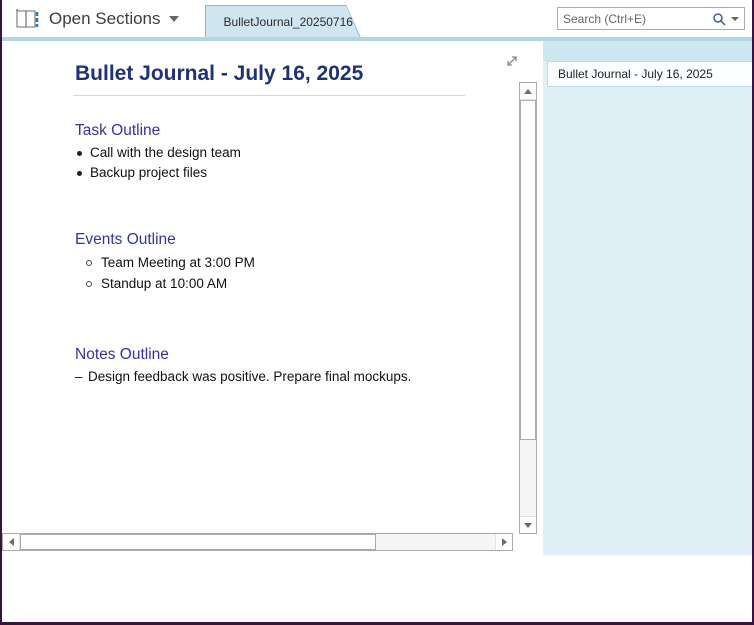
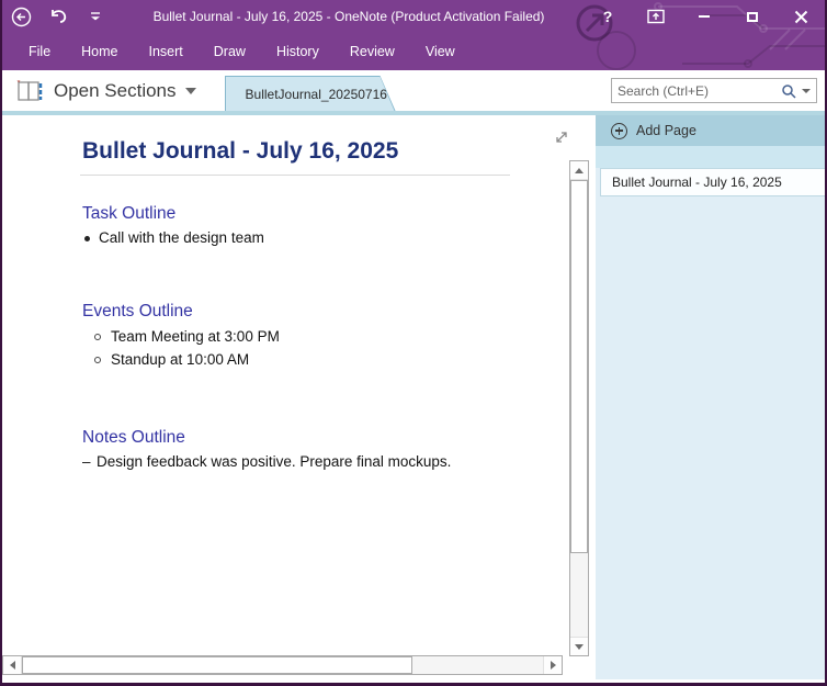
+ Bullet Journal - July 16, 2025 - OneNote (Product Activation Failed)
+ ?
+ File
+ Home
+ Insert
+ Draw
+ History
+ Review
+ View
  Open Sections
  BulletJournal_20250716
  Search (Ctrl+E)
  Bullet Journal - July 16, 2025
  Task Outline
  Call with the design team
- Backup project files
  Events Outline
  Team Meeting at 3:00 PM
  Standup at 10:00 AM
  Notes Outline
  Design feedback was positive. Prepare final mockups.
+ Add Page
  Bullet Journal - July 16, 2025
